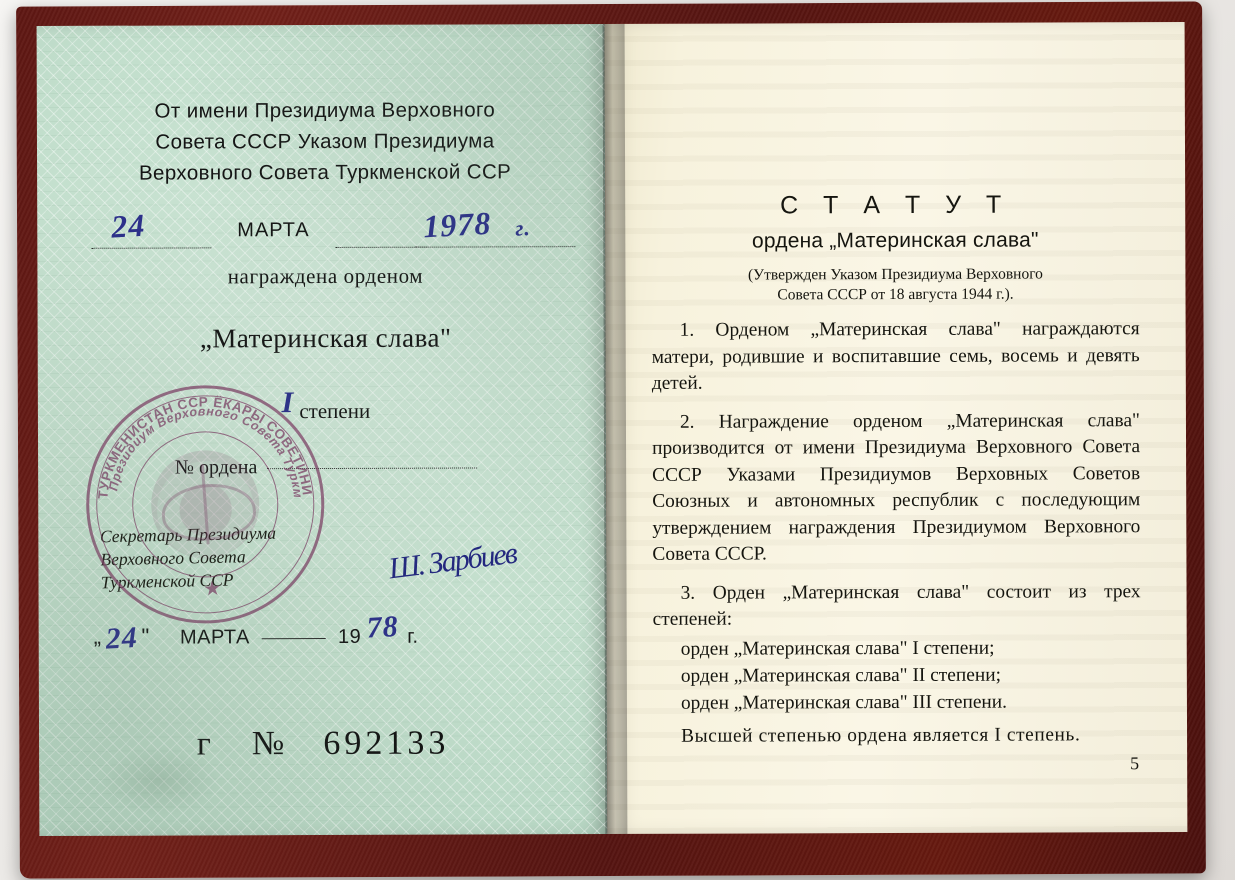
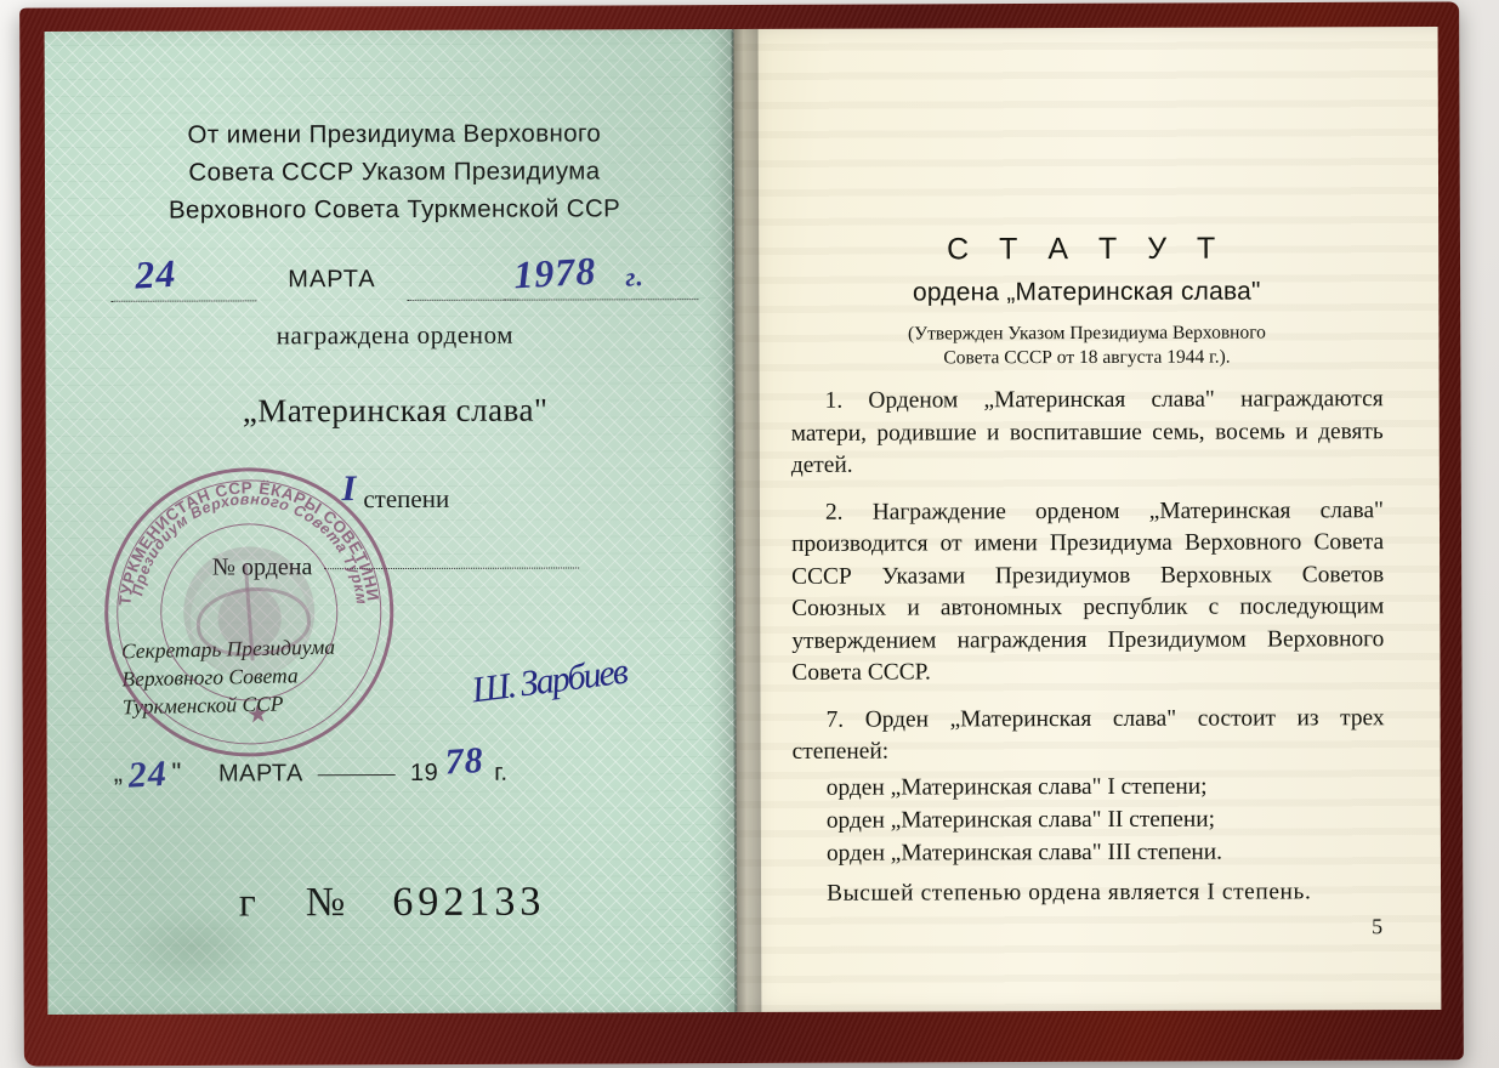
  С Т А Т У Т
  ордена „Материнская слава"
  (Утвержден Указом Президиума Верховного
  Совета СССР от 18 августа 1944 г.).
  1. Орденом „Материнская слава" награждаются матери, родившие и воспитавшие семь, восемь и девять детей.
  2. Награждение орденом „Материнская слава" производится от имени Президиума Верховного Совета СССР Указами Президиумов Верховных Советов Союзных и автономных республик с последующим утверждением награждения Президиумом Верховного Совета СССР.
- 3. Орден „Материнская слава" состоит из трех степеней:
+ 7. Орден „Материнская слава" состоит из трех степеней:
  орден „Материнская слава" I степени;
  орден „Материнская слава" II степени;
  орден „Материнская слава" III степени.
  Высшей степенью ордена является I степень.
  5
